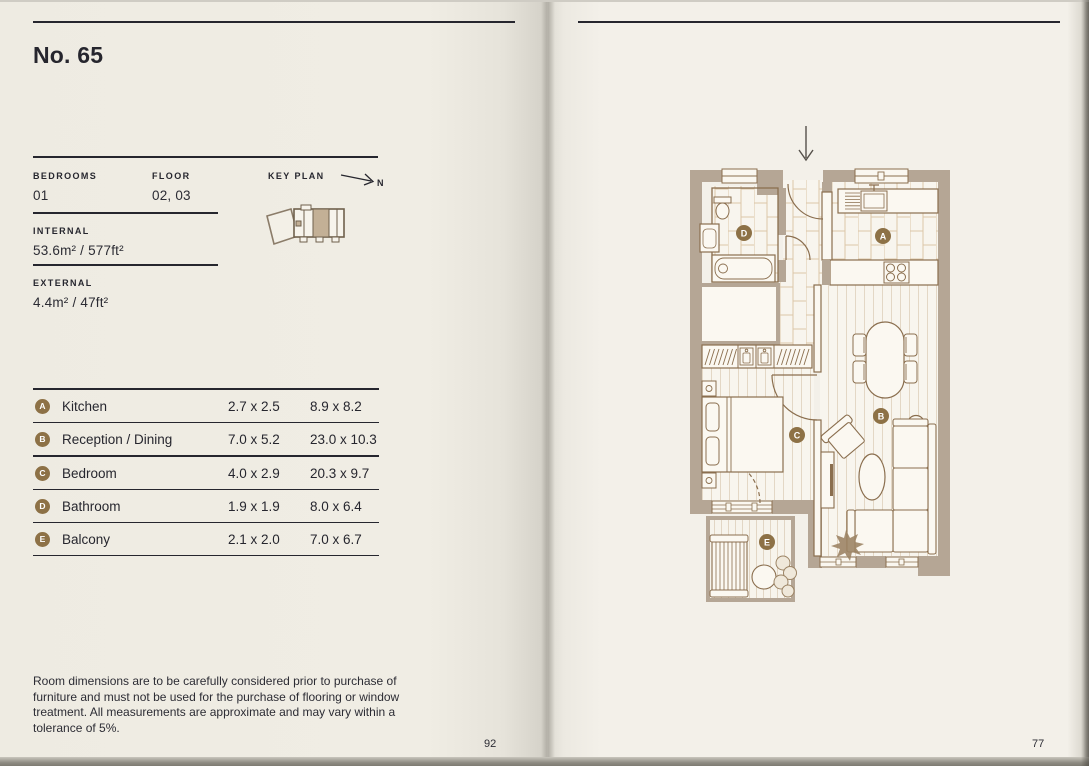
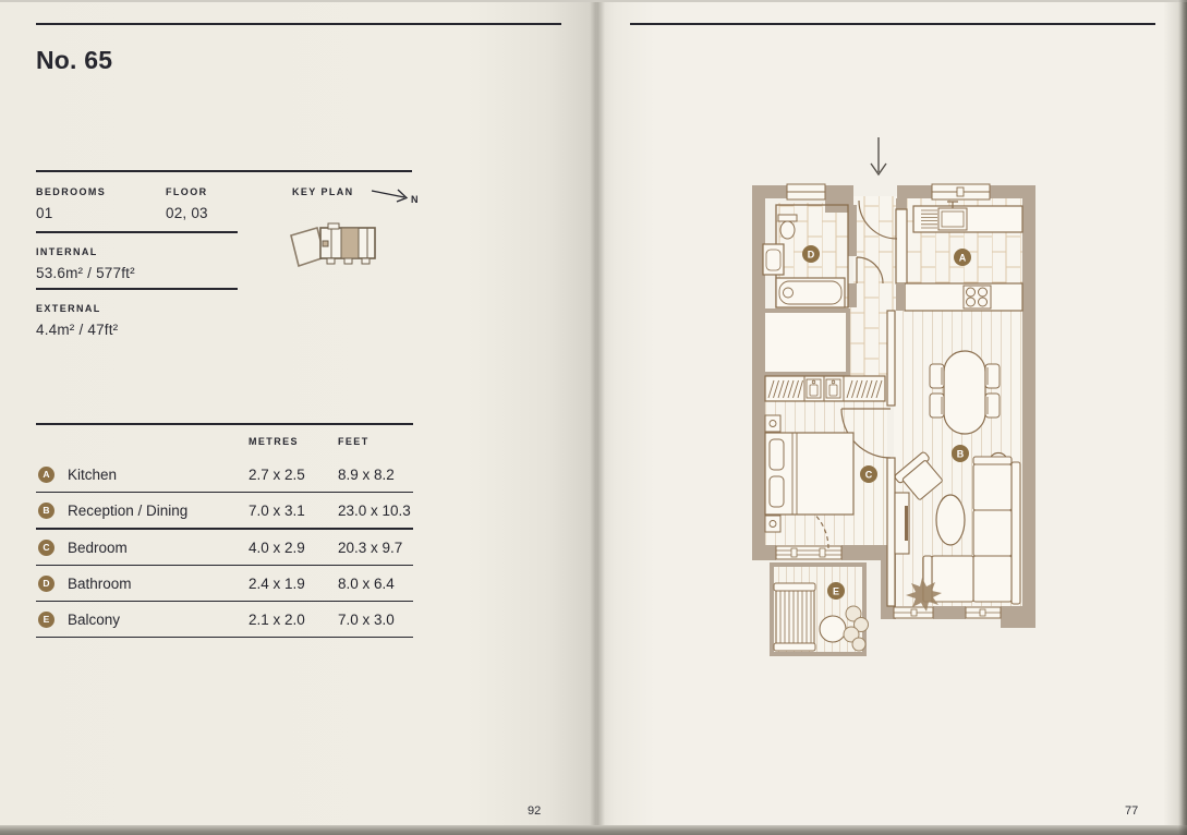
  No. 65
  BEDROOMS
  FLOOR
  01
  02, 03
  KEY PLAN
  N
  INTERNAL
  53.6m² / 577ft²
  EXTERNAL
  4.4m² / 47ft²
+ METRES
+ FEET
  A
  Kitchen
  2.7 x 2.5
  8.9 x 8.2
  B
  Reception / Dining
- 7.0 x 5.2
+ 7.0 x 3.1
  23.0 x 10.3
  C
  Bedroom
  4.0 x 2.9
  20.3 x 9.7
  D
  Bathroom
- 1.9 x 1.9
+ 2.4 x 1.9
  8.0 x 6.4
  E
  Balcony
  2.1 x 2.0
- 7.0 x 6.7
+ 7.0 x 3.0
- Room dimensions are to be carefully considered prior to purchase of furniture and must not be used for the purchase of flooring or window treatment. All measurements are approximate and may vary within a tolerance of 5%.
  92
  77
  A
  B
  C
  D
  E
